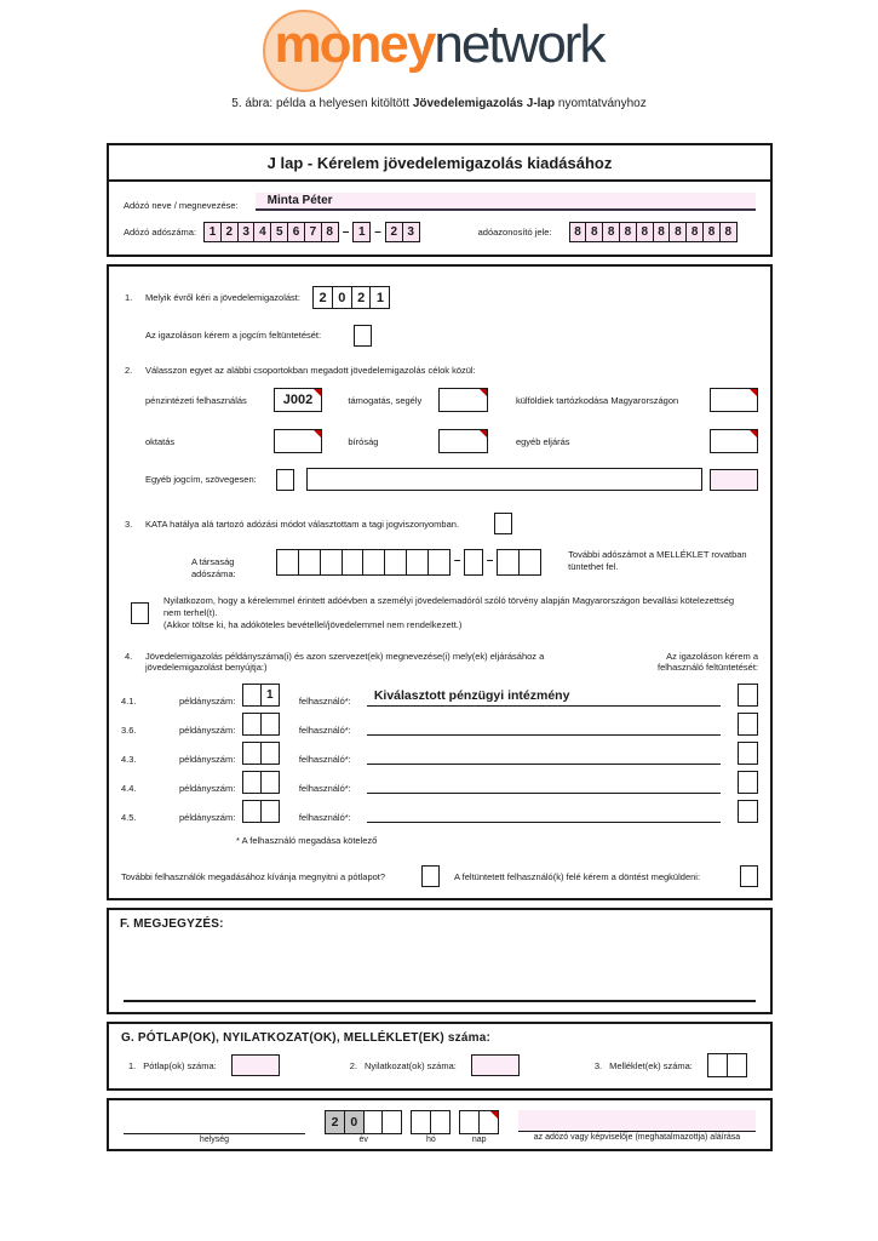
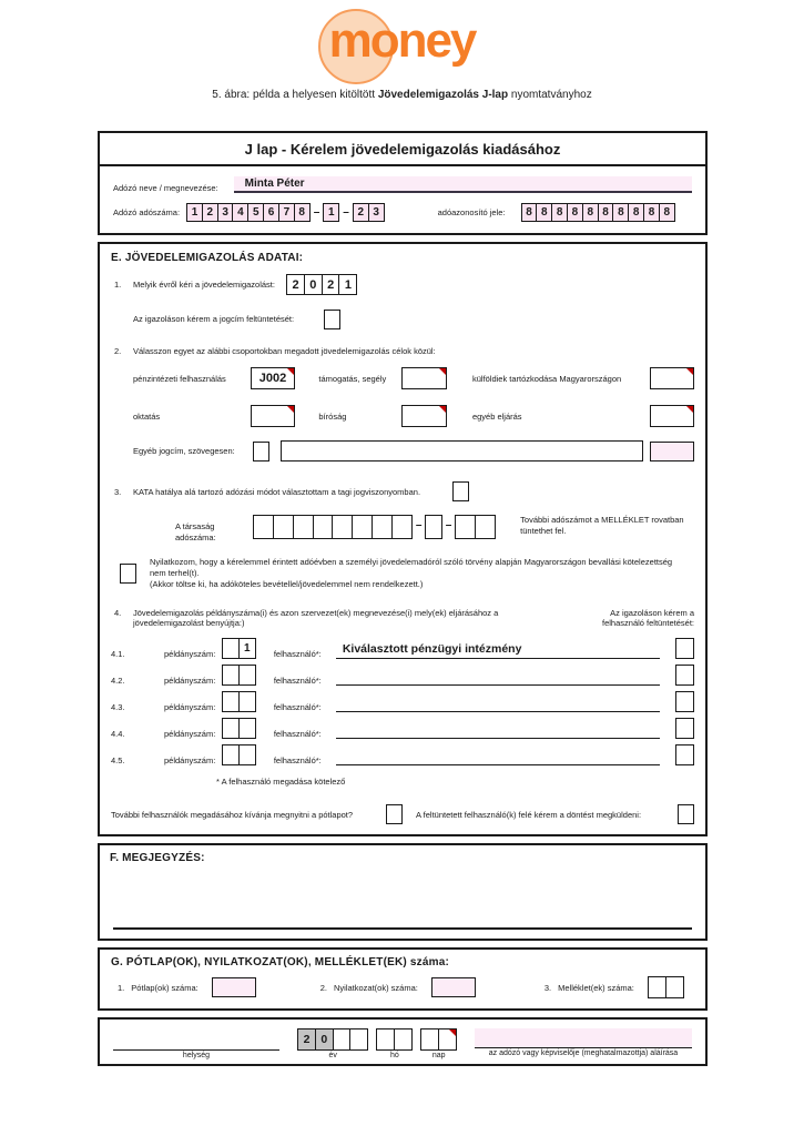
  money
- network
  5. ábra: példa a helyesen kitöltött Jövedelemigazolás J-lap nyomtatványhoz
  J lap - Kérelem jövedelemigazolás kiadásához
  Adózó neve / megnevezése:
  Minta Péter
  Adózó adószáma:
  1
  2
  3
  4
  5
  6
  7
  8
  –
  1
  –
  2
  3
  adóazonosító jele:
  8
  8
  8
  8
  8
  8
  8
  8
  8
  8
+ E. JÖVEDELEMIGAZOLÁS ADATAI:
  1.
  Melyik évről kéri a jövedelemigazolást:
  2
  0
  2
  1
  Az igazoláson kérem a jogcím feltüntetését:
  2.
  Válasszon egyet az alábbi csoportokban megadott jövedelemigazolás célok közül:
  pénzintézeti felhasználás
  J002
  támogatás, segély
  külföldiek tartózkodása Magyarországon
  oktatás
  bíróság
  egyéb eljárás
  Egyéb jogcím, szövegesen:
  3.
  KATA hatálya alá tartozó adózási módot választottam a tagi jogviszonyomban.
  A társaság adószáma:
  –
  –
  További adószámot a MELLÉKLET rovatban tüntethet fel.
  Nyilatkozom, hogy a kérelemmel érintett adóévben a személyi jövedelemadóról szóló törvény alapján Magyarországon bevallási kötelezettség nem terhel(t).
  (Akkor töltse ki, ha adóköteles bevétellel/jövedelemmel nem rendelkezett.)
  4.
  Jövedelemigazolás példányszáma(i) és azon szervezet(ek) megnevezése(i) mely(ek) eljárásához a jövedelemigazolást benyújtja:)
  Az igazoláson kérem a felhasználó feltüntetését:
  4.1.
  példányszám:
  1
  felhasználó*:
  Kiválasztott pénzügyi intézmény
- 3.6.
+ 4.2.
  példányszám:
  felhasználó*:
  4.3.
  példányszám:
  felhasználó*:
  4.4.
  példányszám:
  felhasználó*:
  4.5.
  példányszám:
  felhasználó*:
  * A felhasználó megadása kötelező
  További felhasználók megadásához kívánja megnyitni a pótlapot?
  A feltüntetett felhasználó(k) felé kérem a döntést megküldeni:
  F. MEGJEGYZÉS:
  G. PÓTLAP(OK), NYILATKOZAT(OK), MELLÉKLET(EK) száma:
  1.
  Pótlap(ok) száma:
  2.
  Nyilatkozat(ok) száma:
  3.
  Melléklet(ek) száma:
  2
  0
